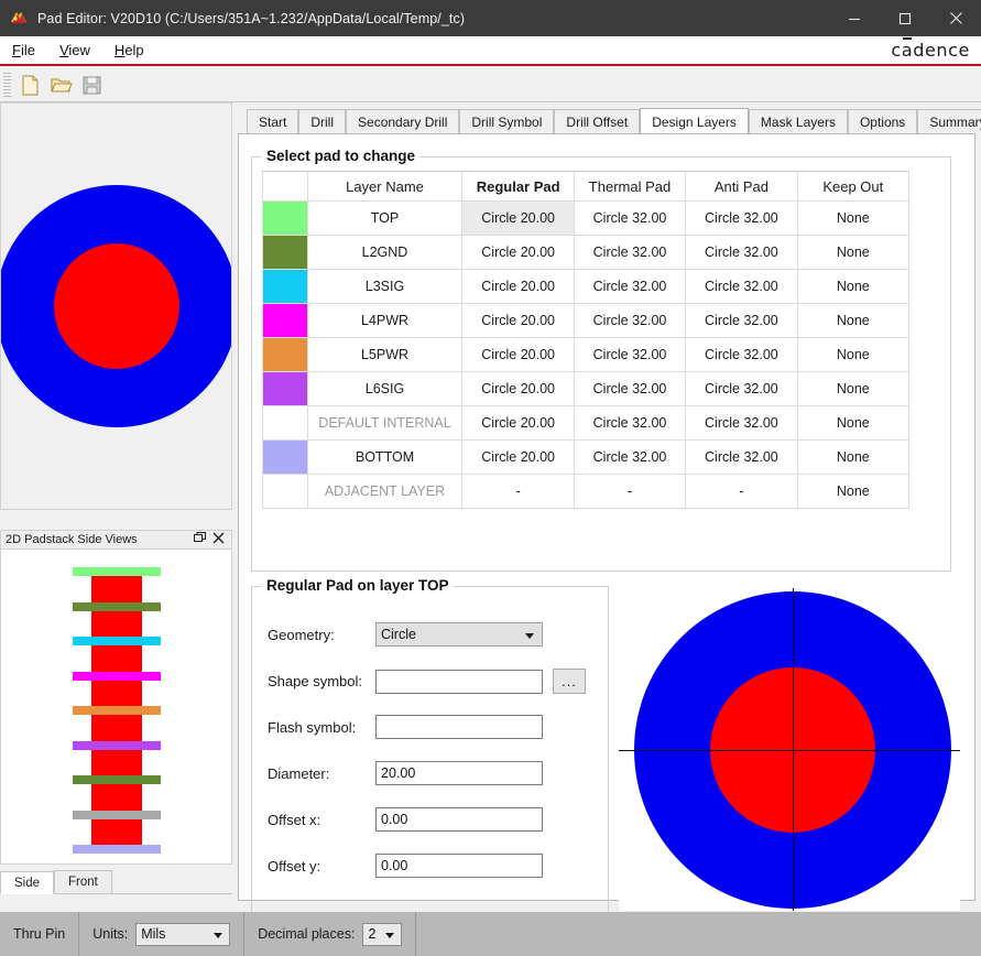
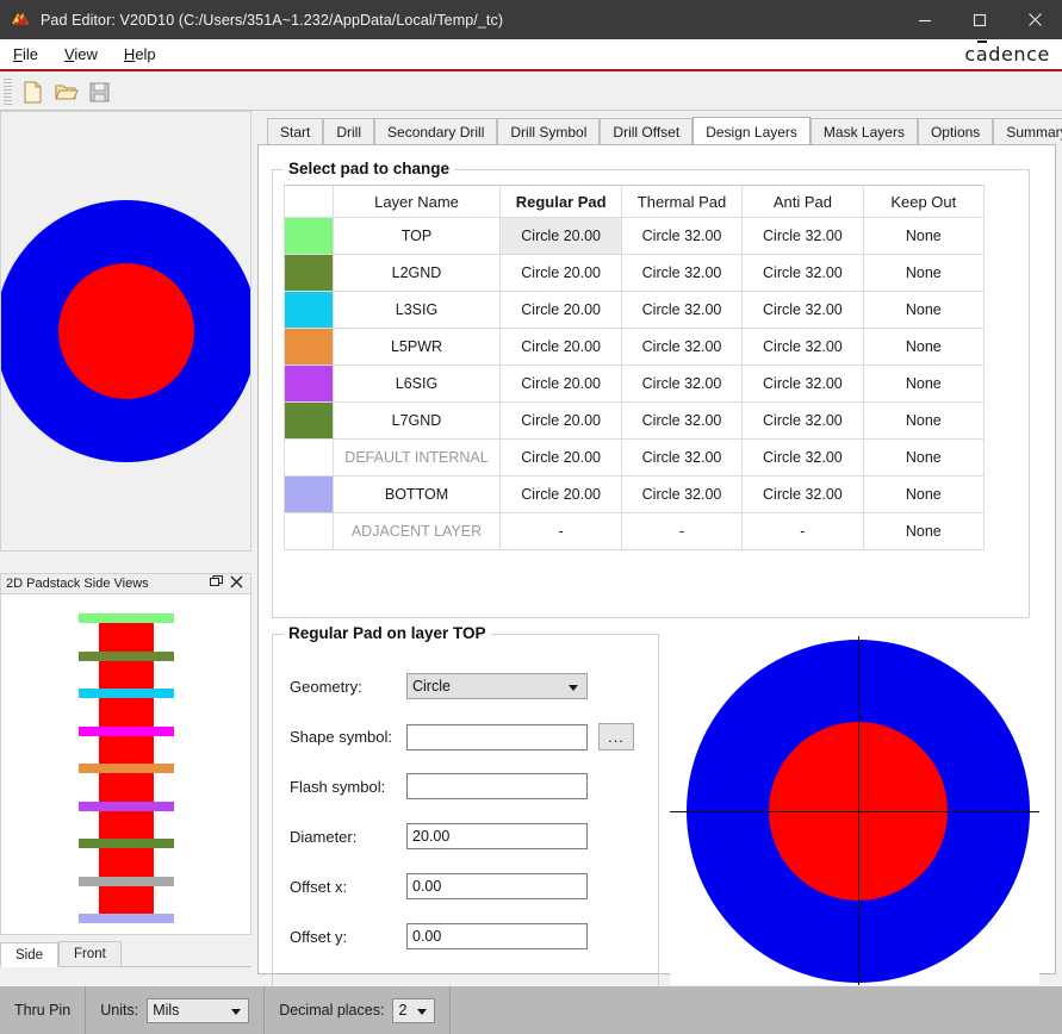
  Pad Editor: V20D10 (C:/Users/351A~1.232/AppData/Local/Temp/_tc)
  File
  View
  Help
  cadence
  2D Padstack Side Views
  Side
  Front
  Start
  Drill
  Secondary Drill
  Drill Symbol
  Drill Offset
  Design Layers
  Mask Layers
  Options
  Summar
  Select pad to change
  	Layer Name	Regular Pad	Thermal Pad	Anti Pad	Keep Out
  	TOP	Circle 20.00	Circle 32.00	Circle 32.00	None
  	L2GND	Circle 20.00	Circle 32.00	Circle 32.00	None
  	L3SIG	Circle 20.00	Circle 32.00	Circle 32.00	None
- 	L4PWR	Circle 20.00	Circle 32.00	Circle 32.00	None
  	L5PWR	Circle 20.00	Circle 32.00	Circle 32.00	None
  	L6SIG	Circle 20.00	Circle 32.00	Circle 32.00	None
+ 	L7GND	Circle 20.00	Circle 32.00	Circle 32.00	None
  	DEFAULT INTERNAL	Circle 20.00	Circle 32.00	Circle 32.00	None
  	BOTTOM	Circle 20.00	Circle 32.00	Circle 32.00	None
  	ADJACENT LAYER	-	-	-	None
  Regular Pad on layer TOP
  Geometry:
  Circle
  Shape symbol:
  ...
  Flash symbol:
  Diameter:
  20.00
  Offset x:
  0.00
  Offset y:
  0.00
  Thru Pin
  Units:
  Mils
  Decimal places:
  2
